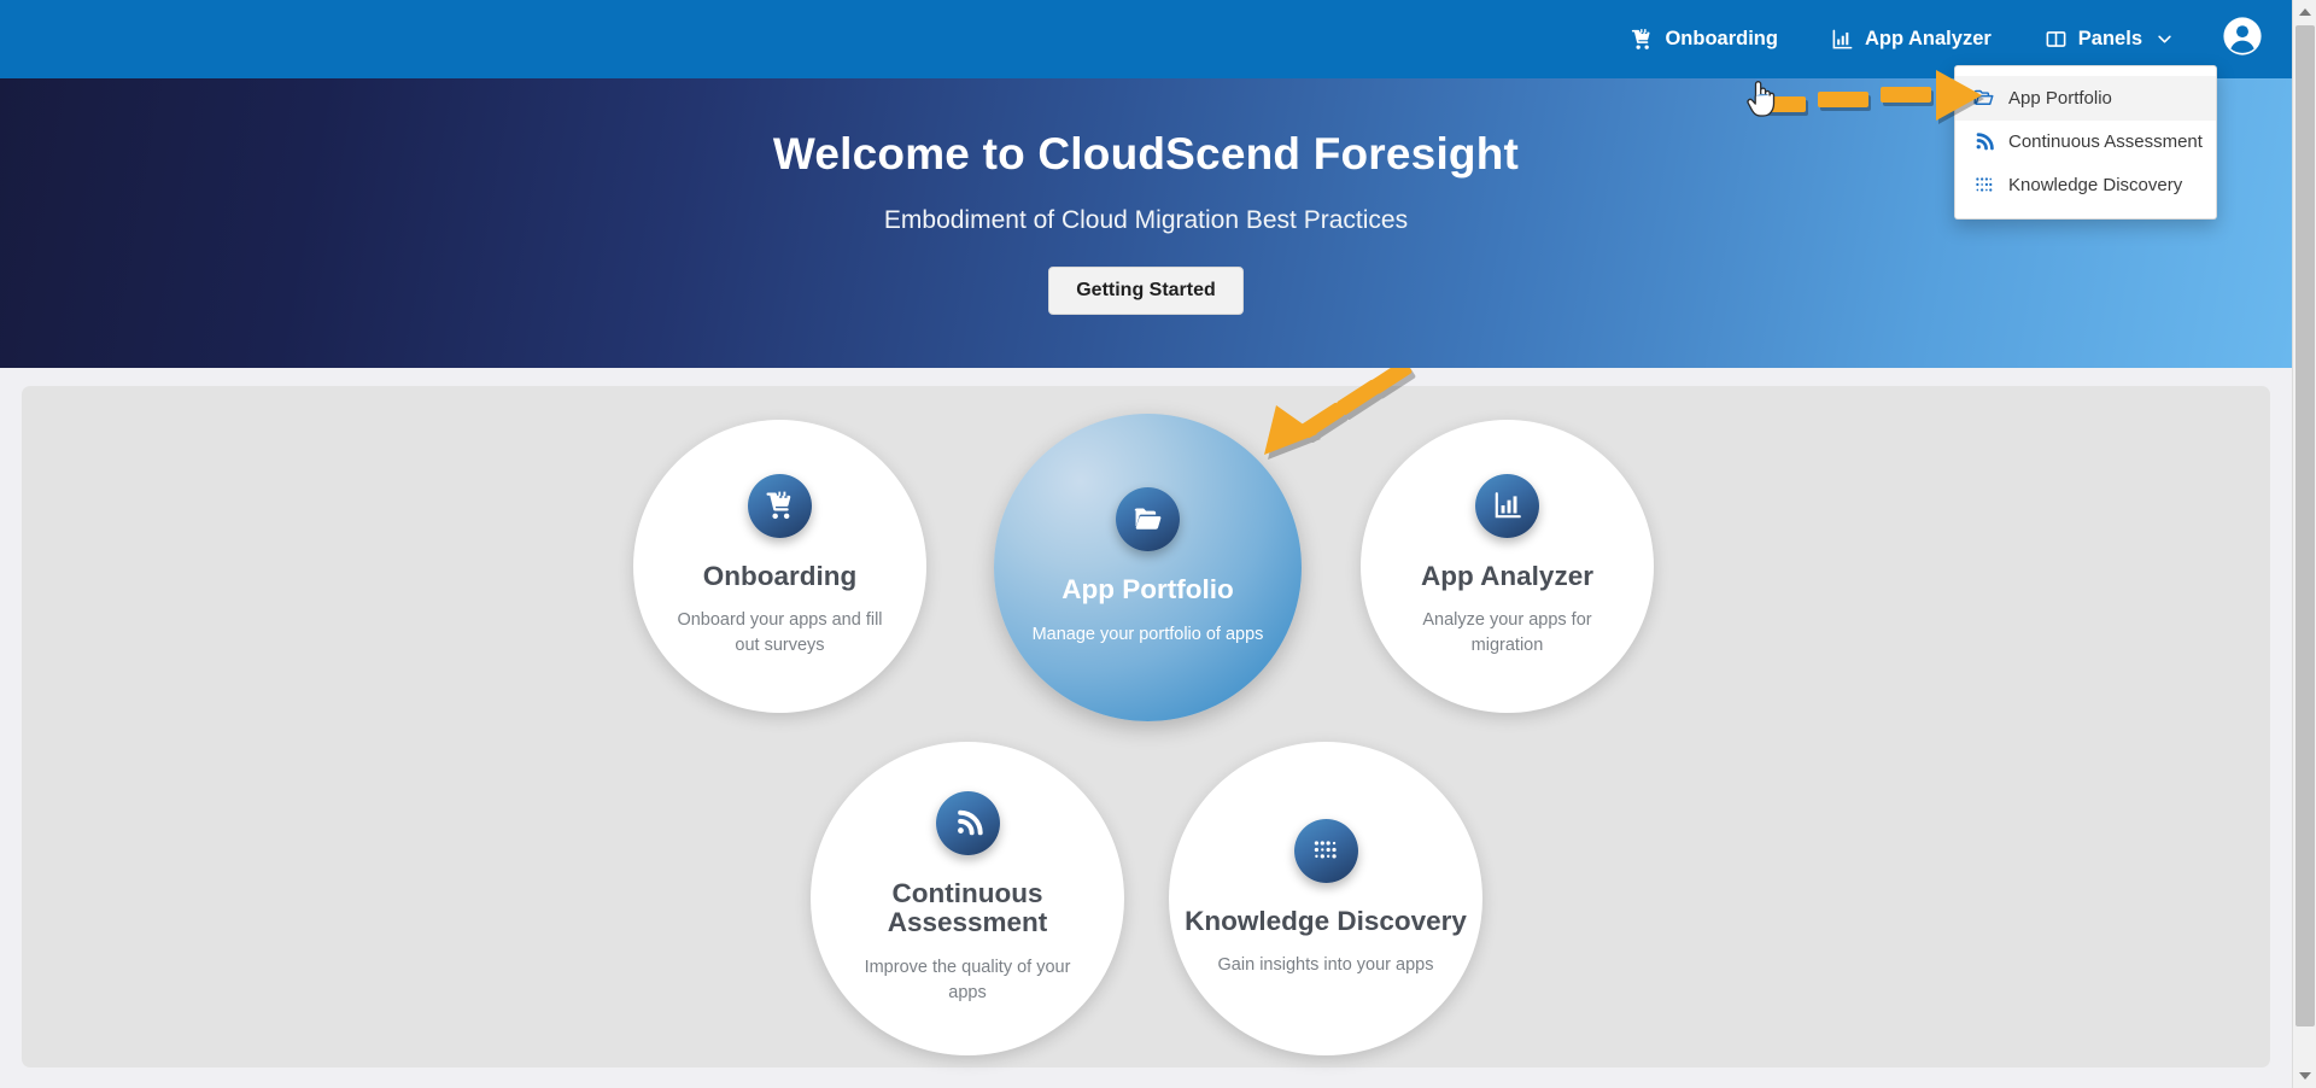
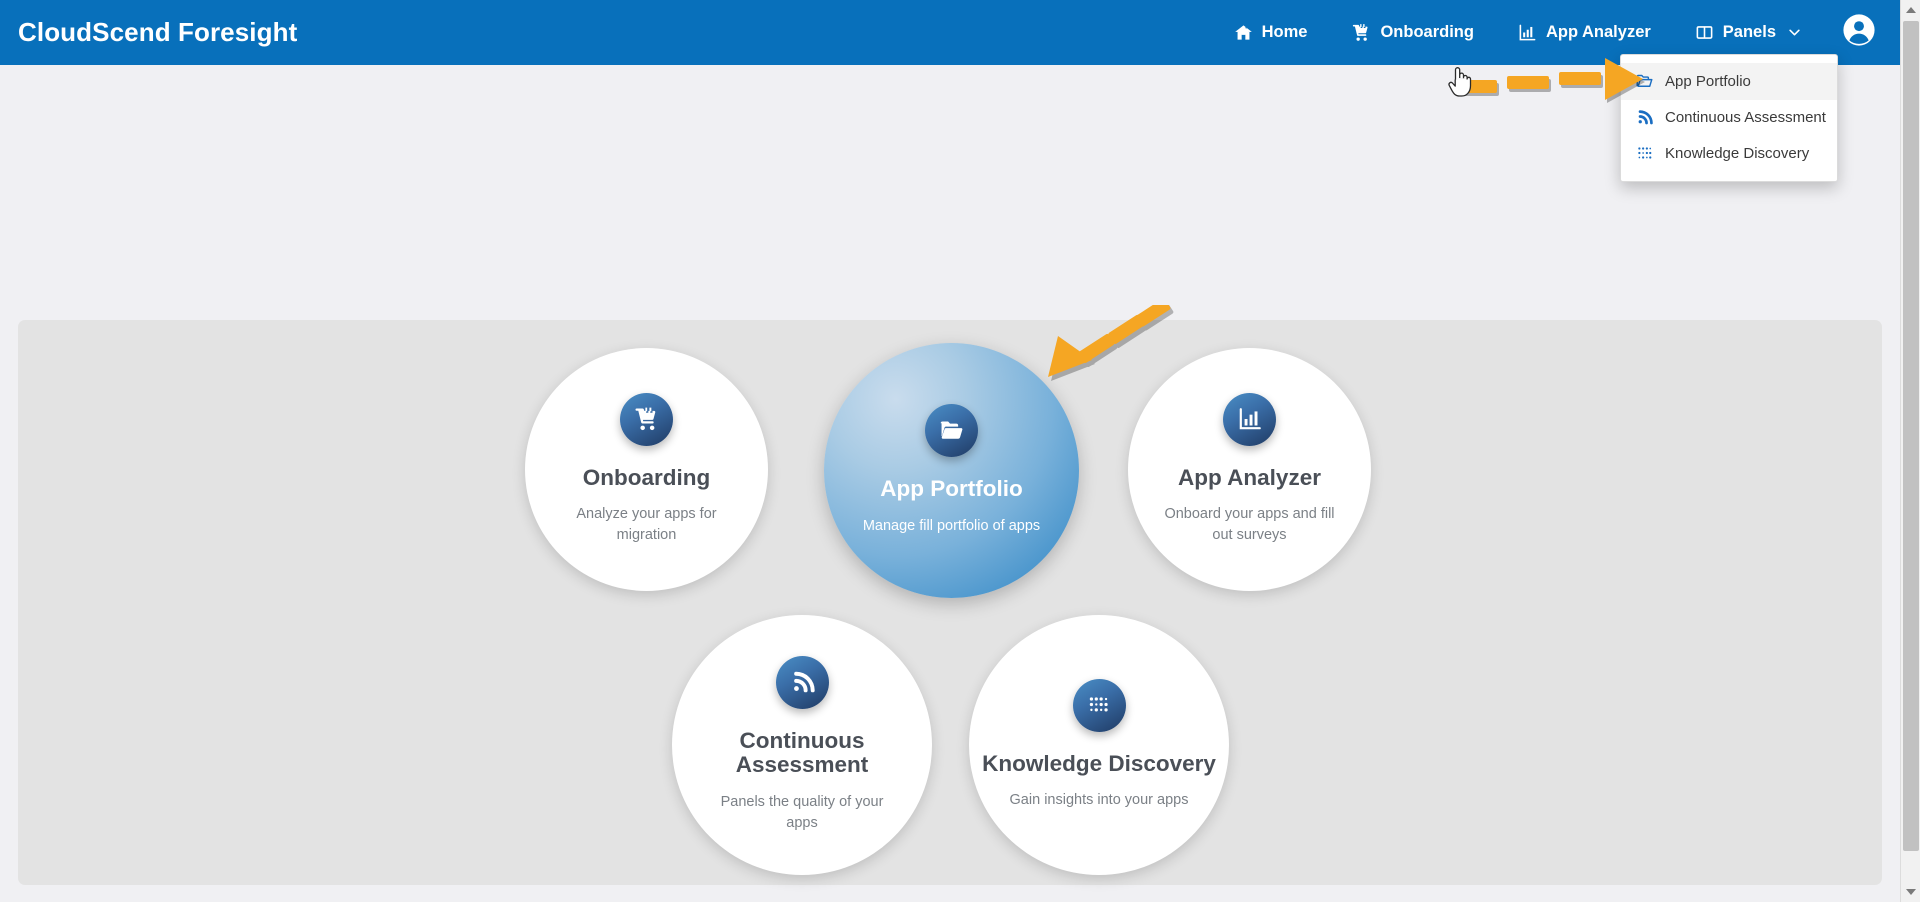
+ CloudScend Foresight
+ Home
  Onboarding
  App Analyzer
  Panels
- Welcome to CloudScend Foresight
- Embodiment of Cloud Migration Best Practices
- Getting Started
  Onboarding
- Onboard your apps and fill out surveys
+ Analyze your apps for migration
  App Portfolio
- Manage your portfolio of apps
+ Manage fill portfolio of apps
  App Analyzer
- Analyze your apps for migration
+ Onboard your apps and fill out surveys
  Continuous Assessment
- Improve the quality of your apps
+ Panels the quality of your apps
  Knowledge Discovery
  Gain insights into your apps
  App Portfolio
  Continuous Assessment
  Knowledge Discovery
